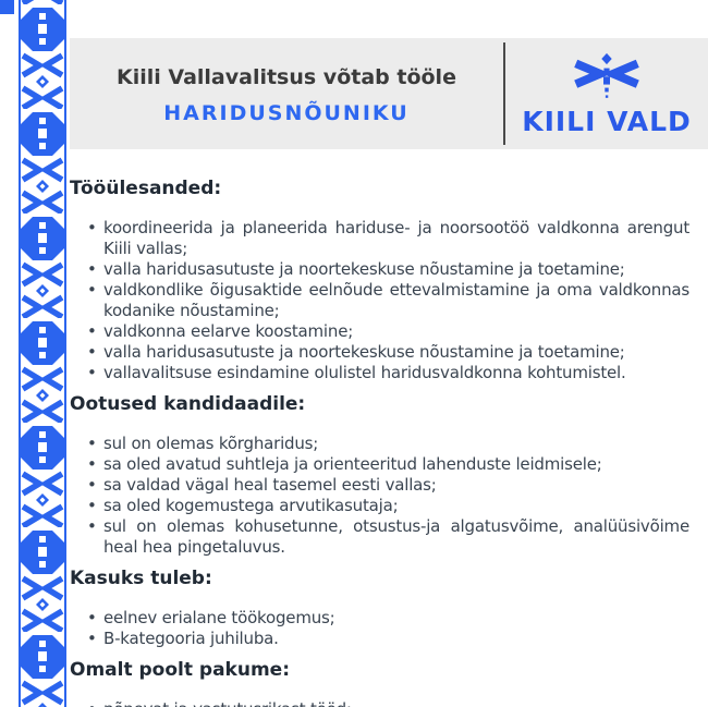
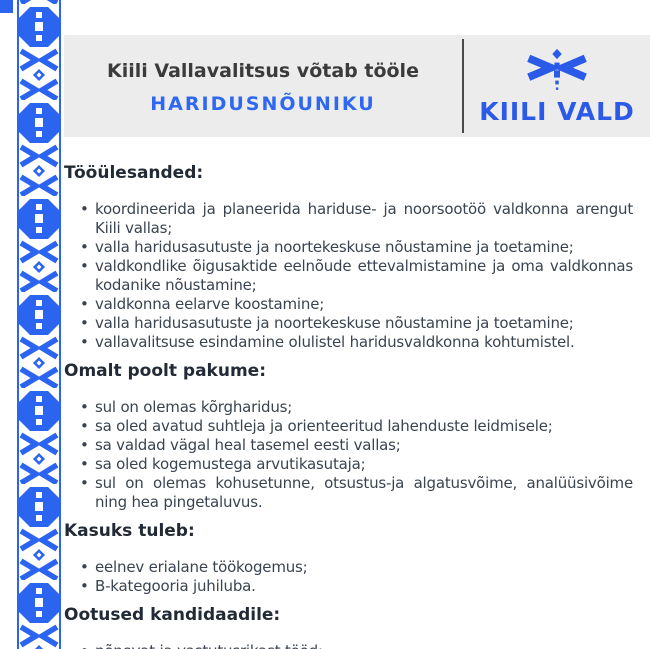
  Kiili Vallavalitsus võtab tööle
  HARIDUSNÕUNIKU
  KIILI VALD
  Tööülesanded:
  koordineerida ja planeerida hariduse- ja noorsootöö valdkonna arengut Kiili vallas;
  valla haridusasutuste ja noortekeskuse nõustamine ja toetamine;
  valdkondlike õigusaktide eelnõude ettevalmistamine ja oma valdkonnas kodanike nõustamine;
  valdkonna eelarve koostamine;
  valla haridusasutuste ja noortekeskuse nõustamine ja toetamine;
  vallavalitsuse esindamine olulistel haridusvaldkonna kohtumistel.
- Ootused kandidaadile:
+ Omalt poolt pakume:
  sul on olemas kõrgharidus;
  sa oled avatud suhtleja ja orienteeritud lahenduste leidmisele;
  sa valdad vägal heal tasemel eesti vallas;
  sa oled kogemustega arvutikasutaja;
- sul on olemas kohusetunne, otsustus-ja algatusvõime, analüüsivõime heal hea pingetaluvus.
+ sul on olemas kohusetunne, otsustus-ja algatusvõime, analüüsivõime ning hea pingetaluvus.
  Kasuks tuleb:
  eelnev erialane töökogemus;
  B-kategooria juhiluba.
- Omalt poolt pakume:
+ Ootused kandidaadile:
